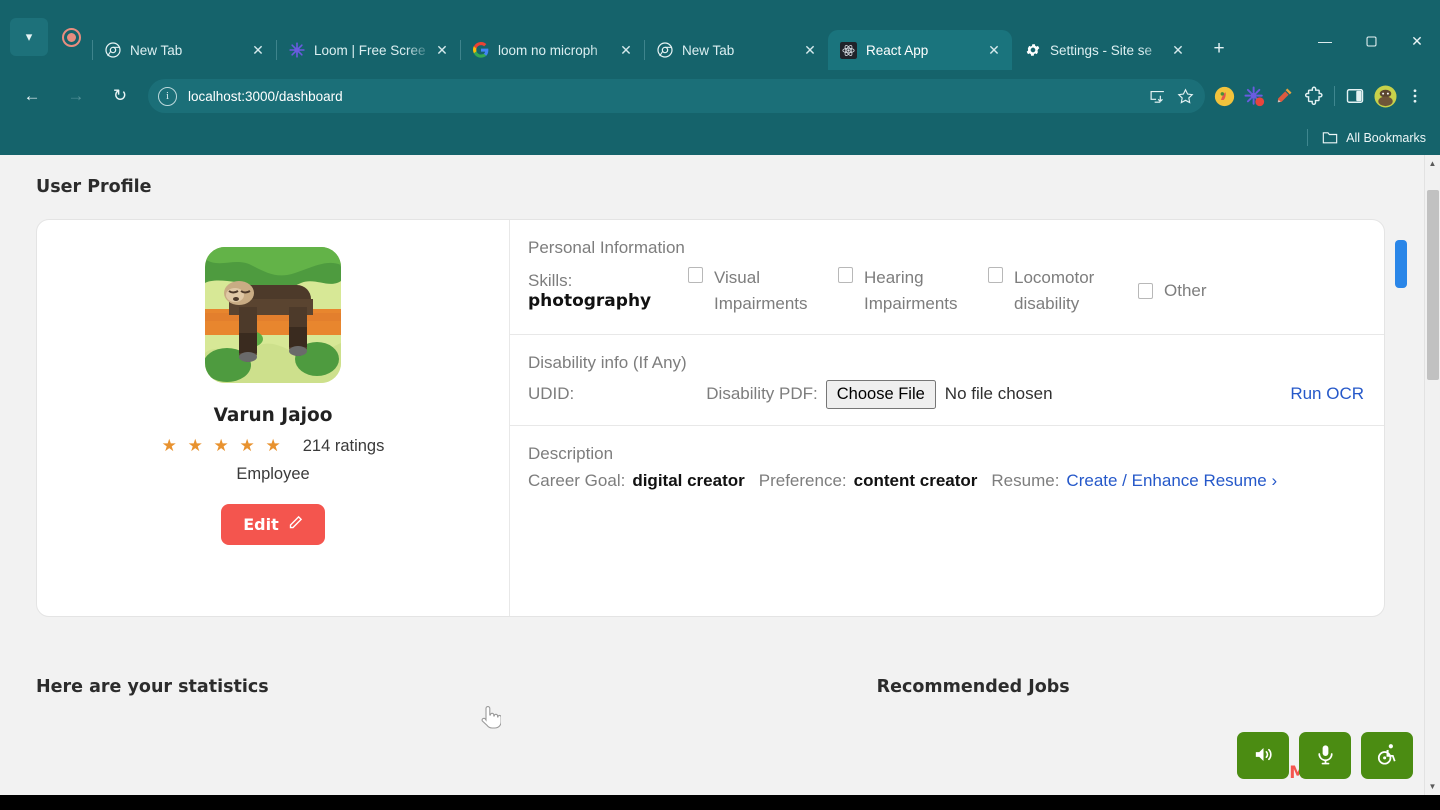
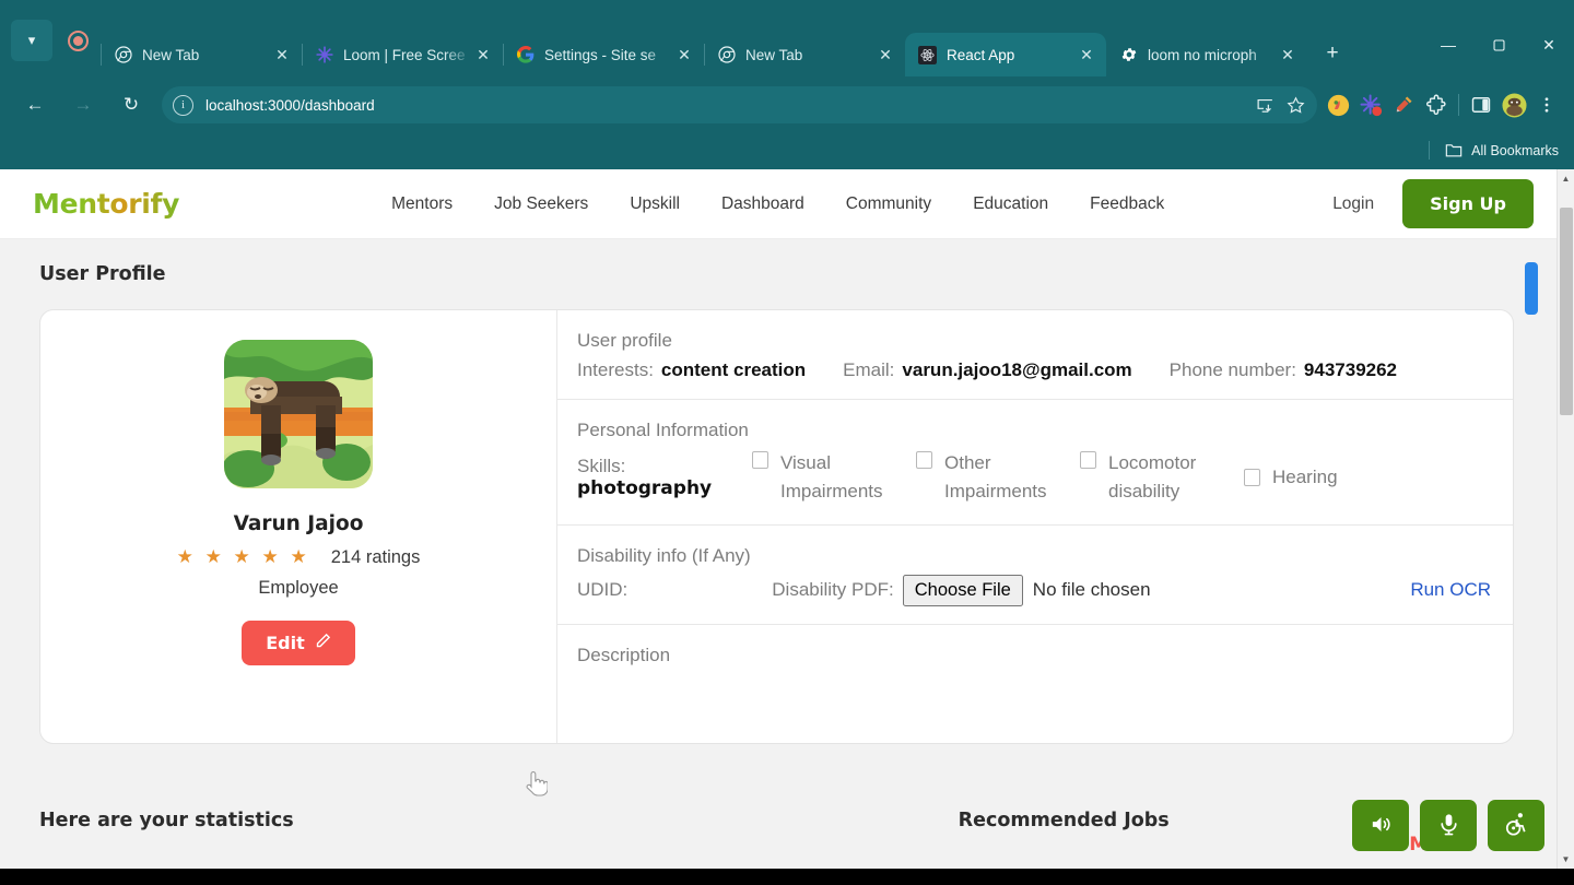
  ▾
  New Tab
  ✕
  Loom | Free Scree
  ✕
- loom no microph
+ Settings - Site se
  ✕
  New Tab
  ✕
  React App
  ✕
- Settings - Site se
+ loom no microph
  ✕
  +
  —
  ✕
  ←
  →
  ↻
  i
  localhost:3000/dashboard
  All Bookmarks
+ Mentorify
+ Mentors
+ Job Seekers
+ Upskill
+ Dashboard
+ Community
+ Education
+ Feedback
+ Login
+ Sign Up
  User Profile
  Varun Jajoo
  ★ ★ ★ ★ ★
  214 ratings
  Employee
  Edit
+ User profile
+ Interests:
+ content creation
+ Email:
+ varun.jajoo18@gmail.com
+ Phone number:
+ 943739262
  Personal Information
  Skills:
  photography
  Visual
  Impairments
- Hearing
+ Other
  Impairments
  Locomotor
  disability
- Other
+ Hearing
  Disability info (If Any)
  UDID:
  Disability PDF:
  Choose File
  No file chosen
  Run OCR
  Description
- Career Goal:
- digital creator
- Preference:
- content creator
- Resume:
- Create / Enhance Resume ›
  Here are your statistics
  Recommended Jobs
  ▲
  ▼
